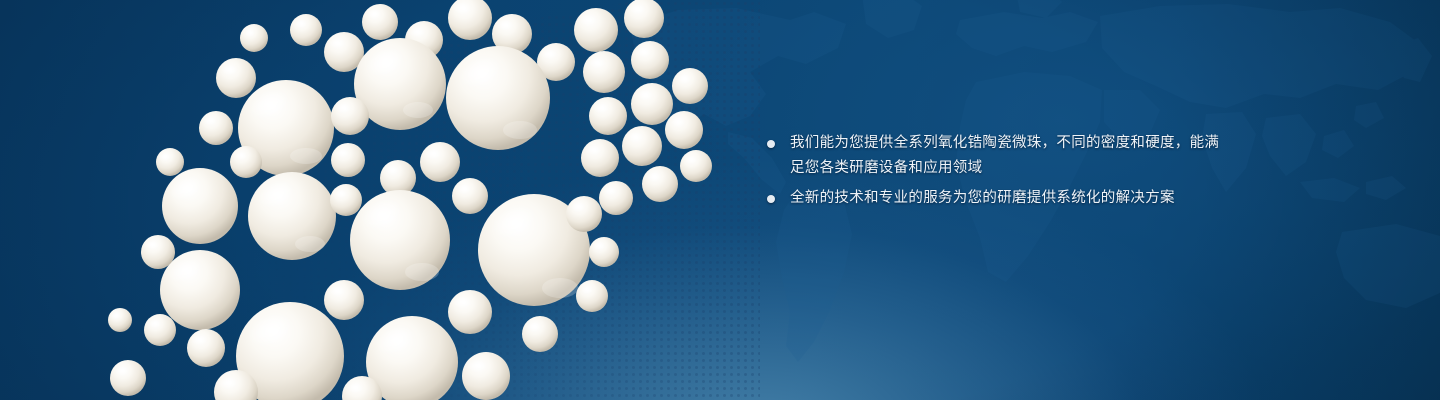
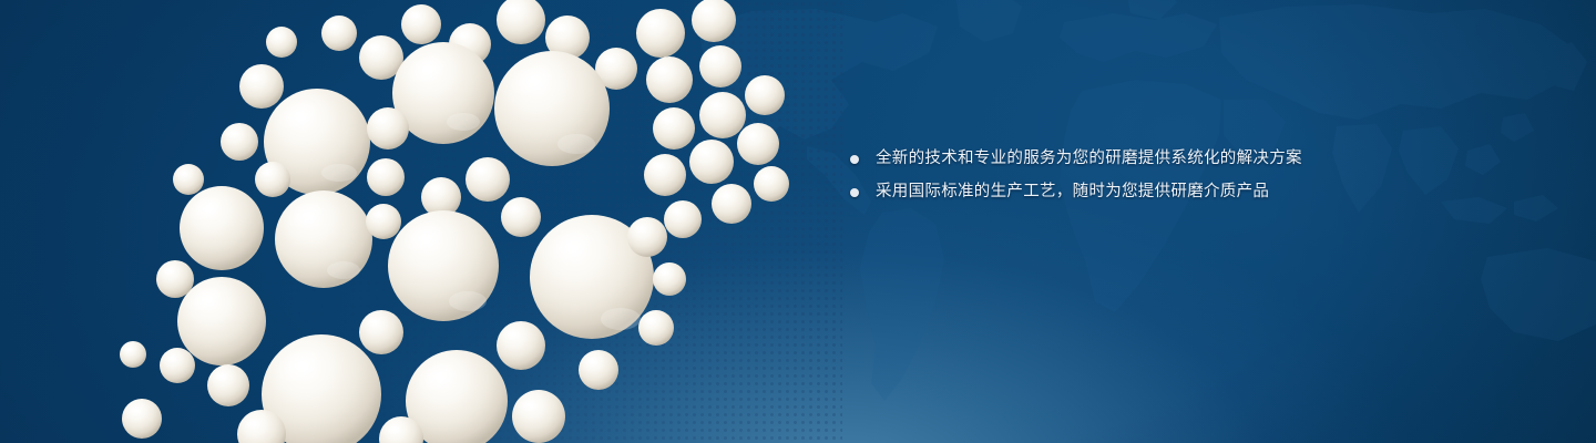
- 我们能为您提供全系列氧化锆陶瓷微珠，不同的密度和硬度，能满足您各类研磨设备和应用领域
  全新的技术和专业的服务为您的研磨提供系统化的解决方案
+ 采用国际标准的生产工艺，随时为您提供研磨介质产品
